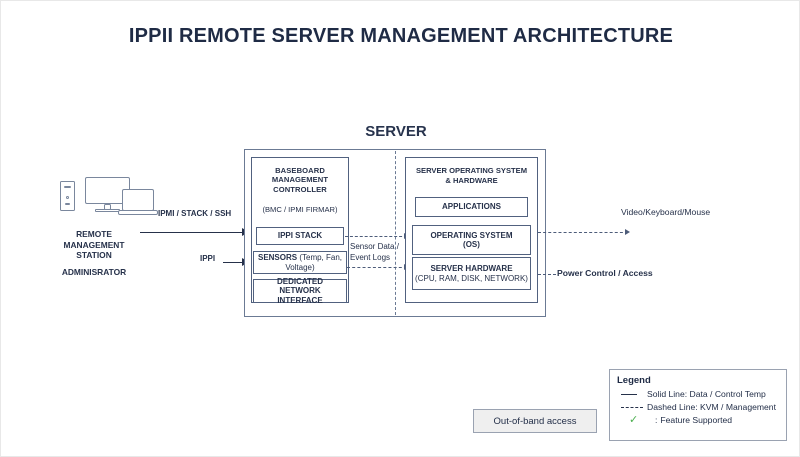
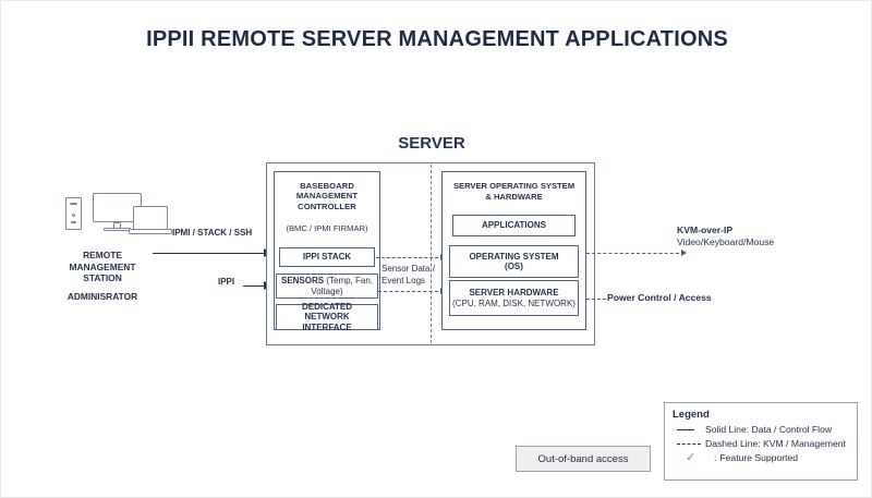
- IPPII REMOTE SERVER MANAGEMENT ARCHITECTURE
+ IPPII REMOTE SERVER MANAGEMENT APPLICATIONS
  SERVER
  REMOTE
  MANAGEMENT
  STATION
  ADMINISRATOR
  IPMI / STACK / SSH
  IPPI
  BASEBOARD
  MANAGEMENT
  CONTROLLER
  (BMC / IPMI FIRMAR)
  IPPI STACK
  SENSORS (Temp, Fan, Voltage)
  DEDICATED NETWORK INTERFACE
  Sensor Data /
  Event Logs
  SERVER OPERATING SYSTEM
  & HARDWARE
  APPLICATIONS
  OPERATING SYSTEM
  (OS)
  SERVER HARDWARE
  (CPU, RAM, DISK, NETWORK)
+ KVM-over-IP
  Video/Keyboard/Mouse
  Power Control / Access
  Out-of-band access
  Legend
- Solid Line: Data / Control Temp
+ Solid Line: Data / Control Flow
  Dashed Line: KVM / Management
  ✓
  :
  Feature Supported
